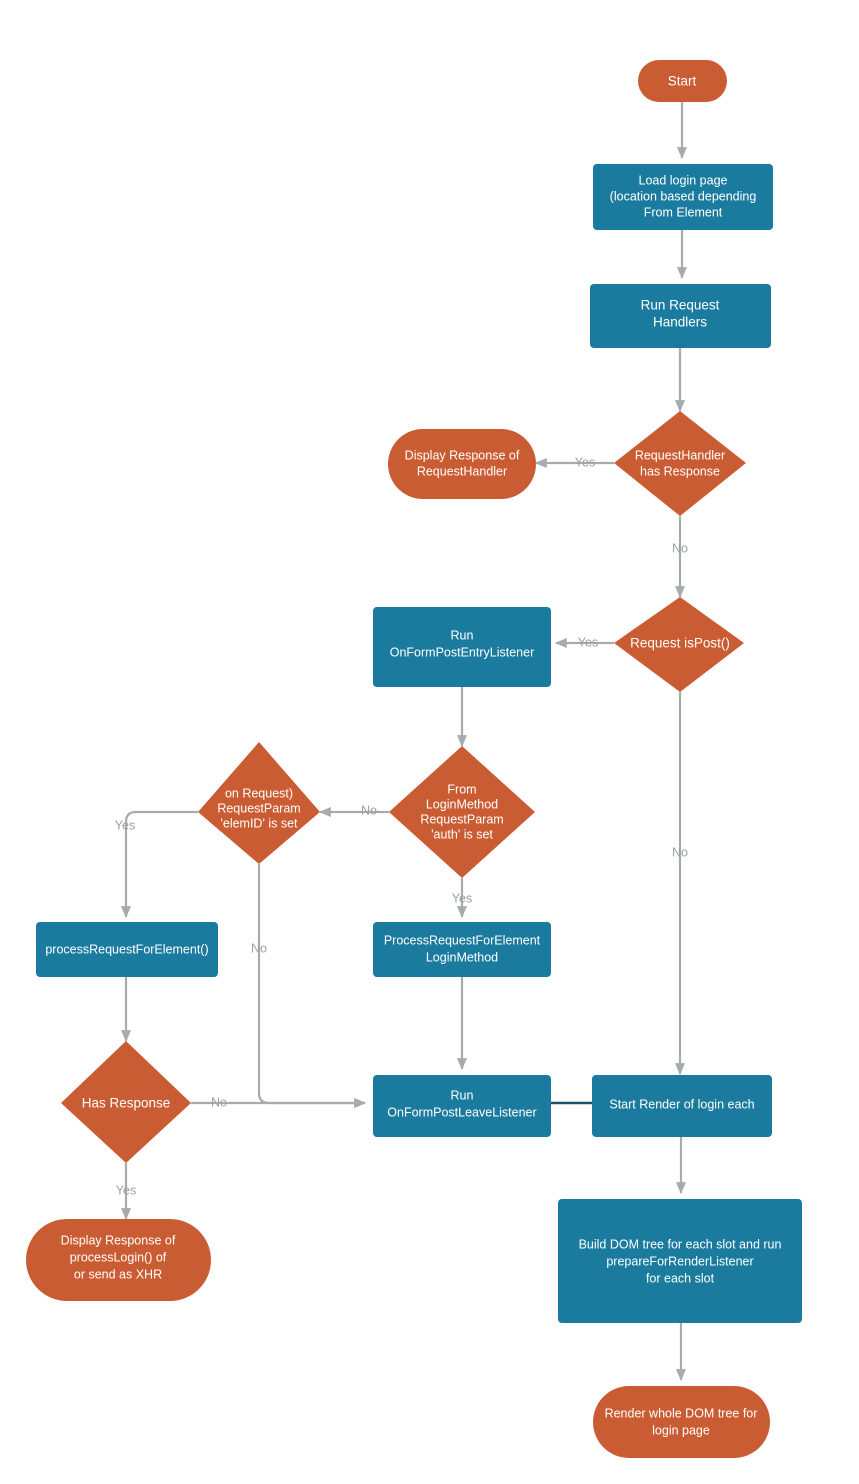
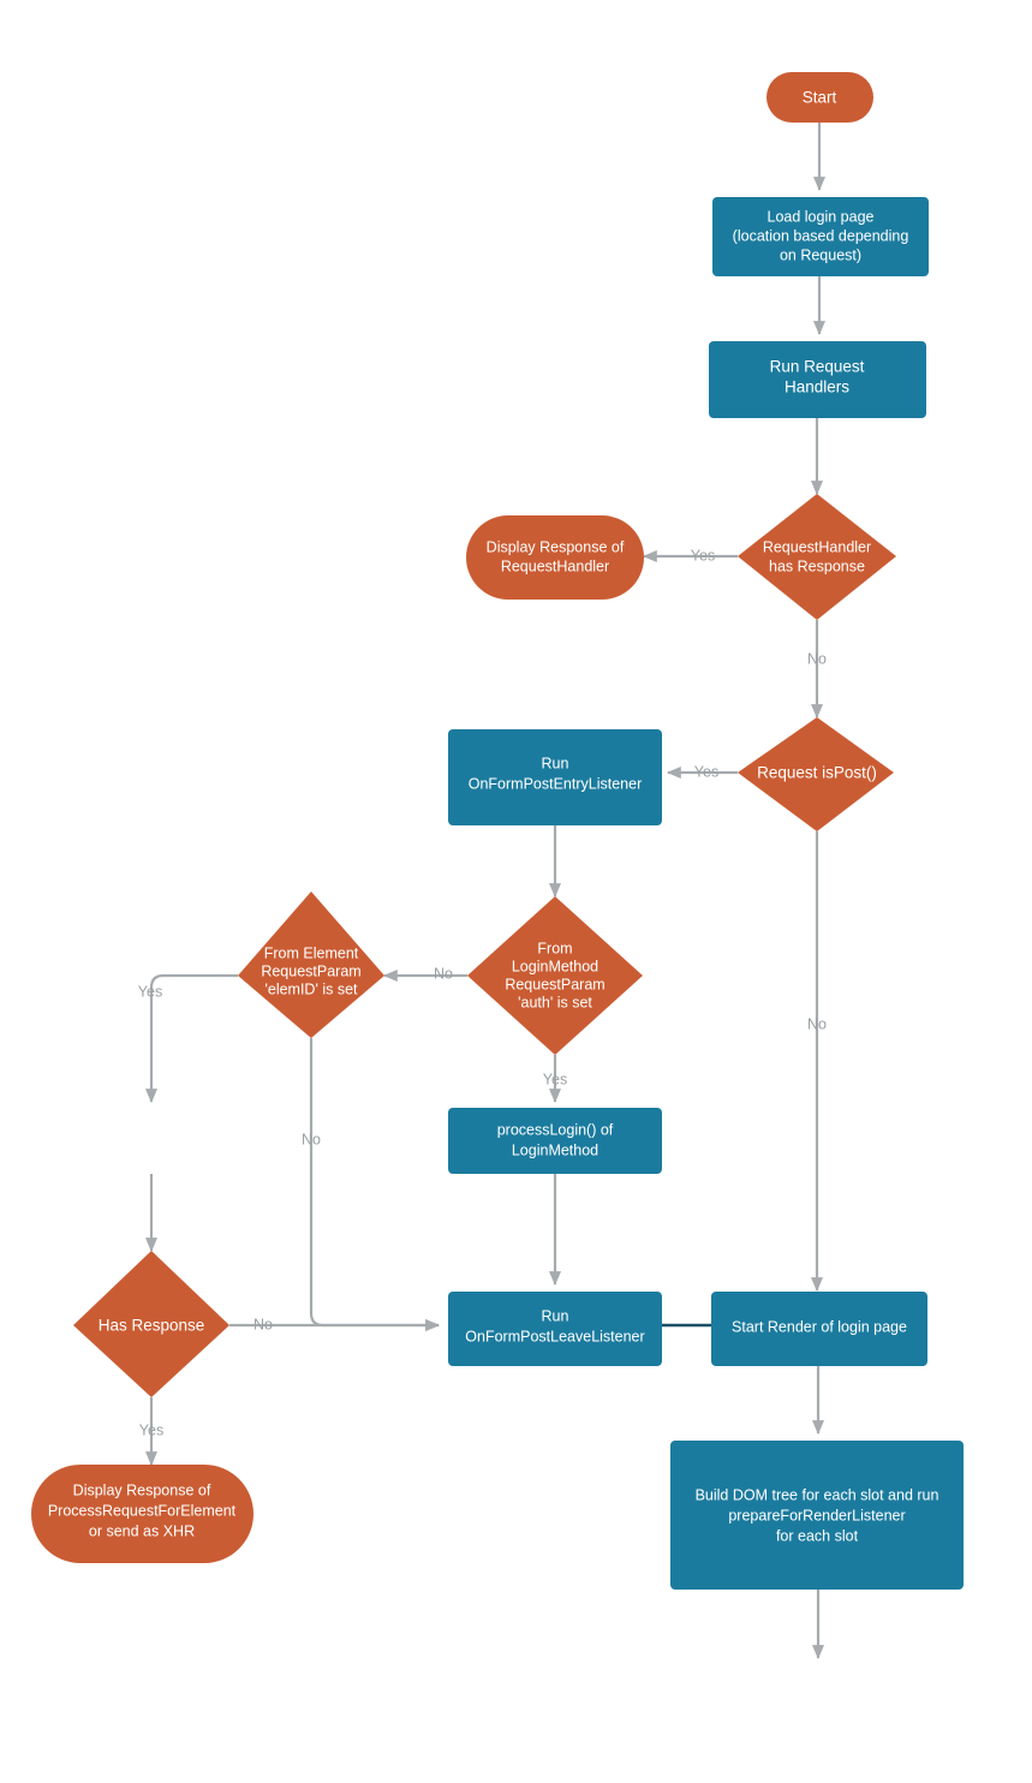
  Yes
  No
  Yes
  No
  No
  Yes
  Yes
  No
  No
  Yes
  Start
  Load login page
  (location based depending
- From Element
+ on Request)
  Run Request
  Handlers
  RequestHandler
  has Response
  Display Response of
  RequestHandler
  Request isPost()
  Run
  OnFormPostEntryListener
  From
  LoginMethod
  RequestParam
  'auth' is set
- on Request)
+ From Element
  RequestParam
  'elemID' is set
- processRequestForElement()
- ProcessRequestForElement
+ processLogin() of
  LoginMethod
  Has Response
  Display Response of
- processLogin() of
+ ProcessRequestForElement
  or send as XHR
  Run
  OnFormPostLeaveListener
- Start Render of login each
+ Start Render of login page
  Build DOM tree for each slot and run
  prepareForRenderListener
  for each slot
- Render whole DOM tree for
- login page
